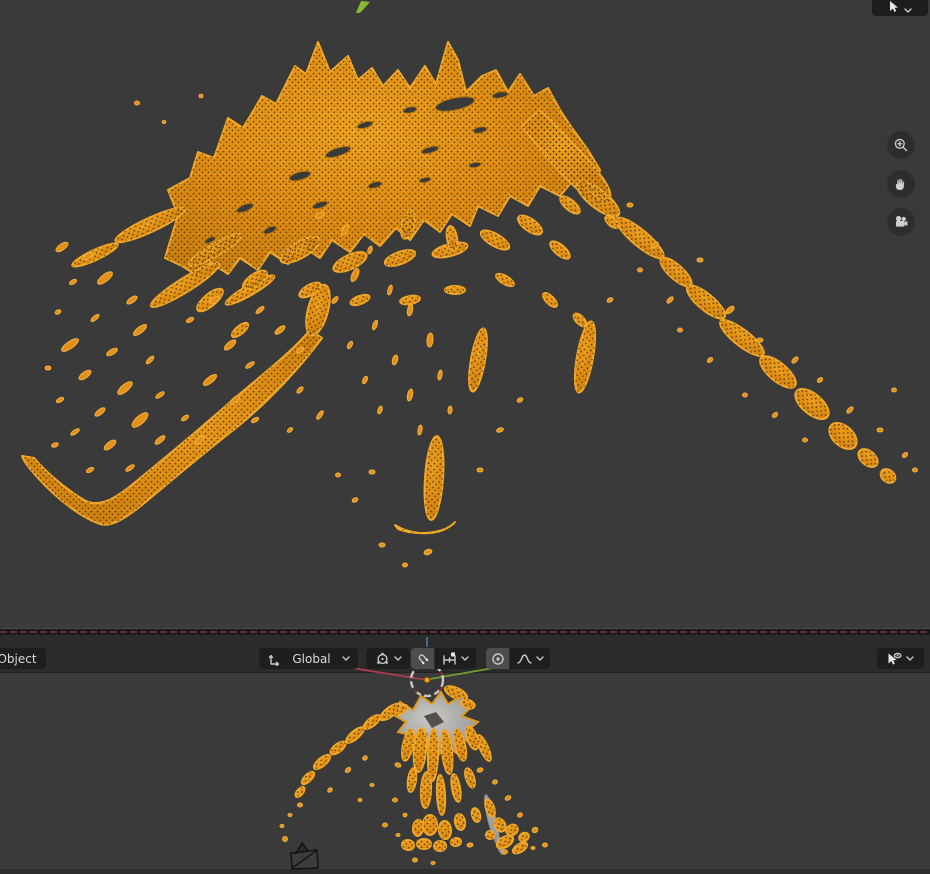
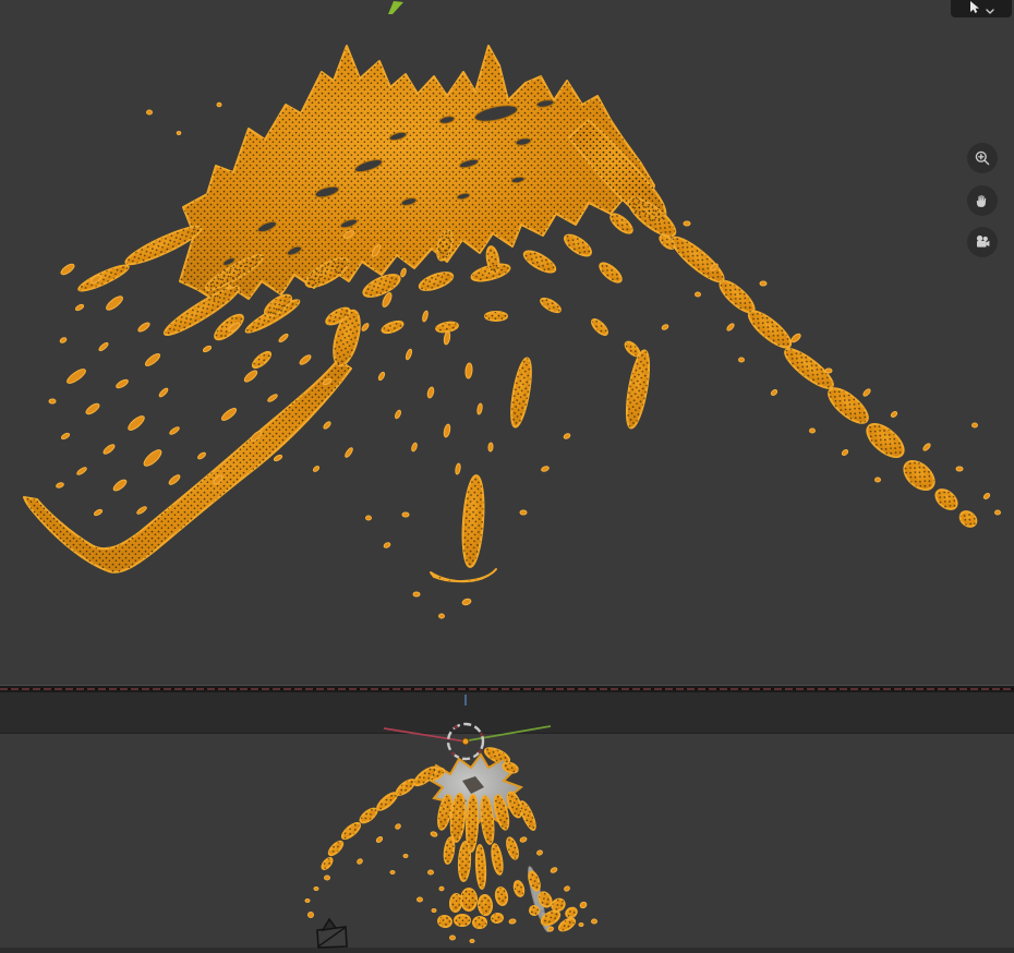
- Object
- Global
